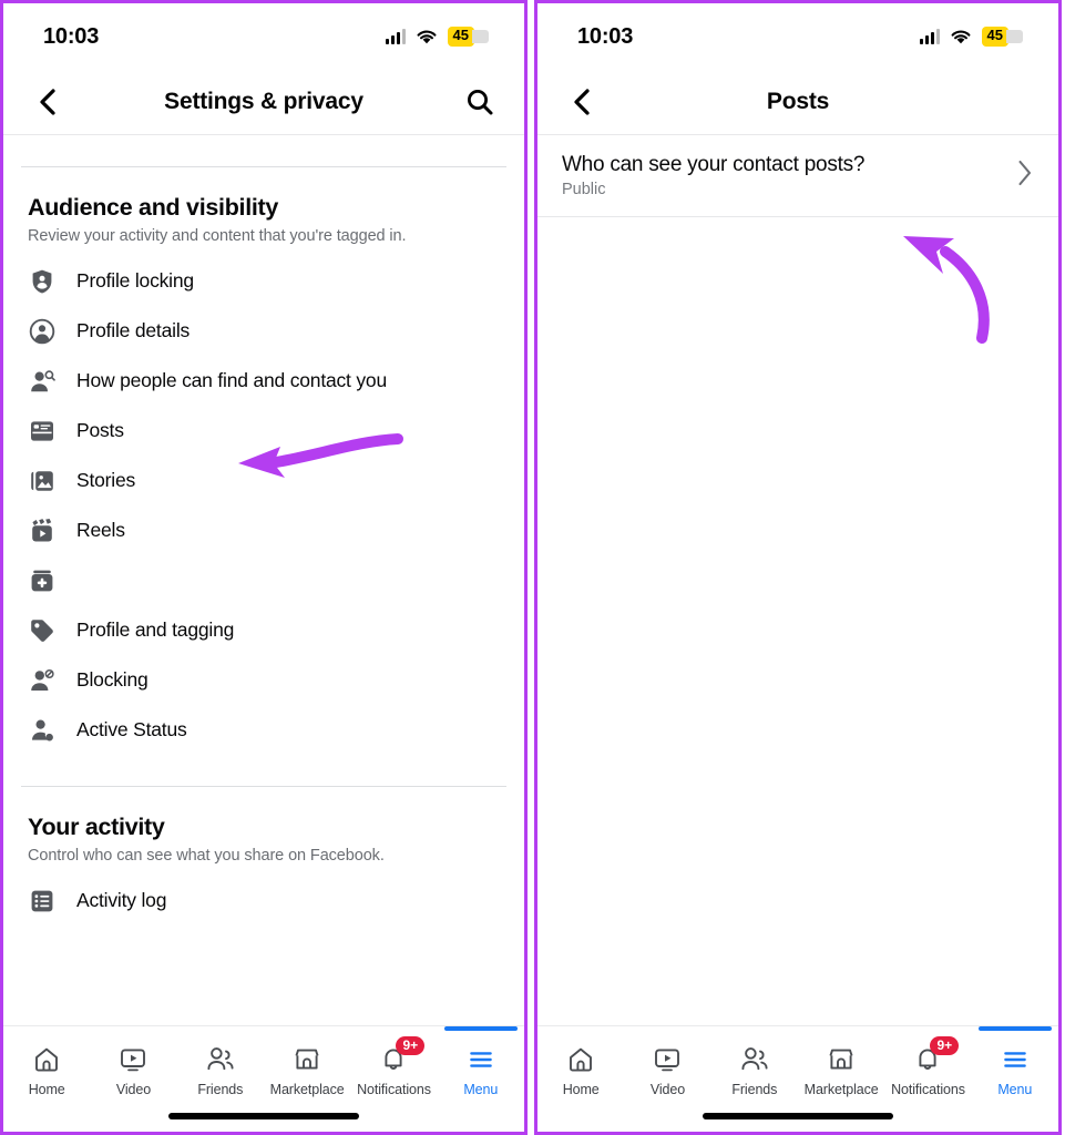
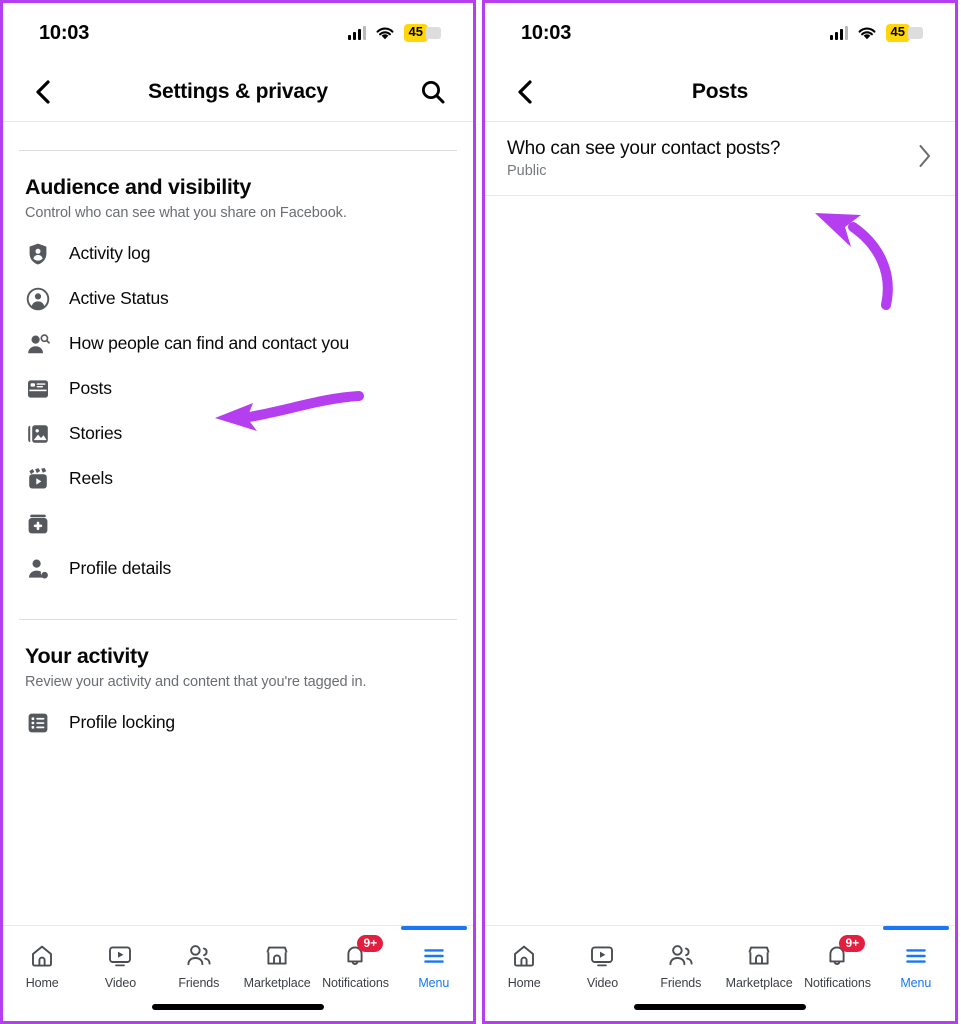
  10:03
  45
  Settings & privacy
  Audience and visibility
- Review your activity and content that you're tagged in.
+ Control who can see what you share on Facebook.
- Profile locking
+ Activity log
- Profile details
+ Active Status
  How people can find and contact you
  Posts
  Stories
  Reels
- Profile and tagging
- Blocking
- Active Status
+ Profile details
  Your activity
- Control who can see what you share on Facebook.
+ Review your activity and content that you're tagged in.
- Activity log
+ Profile locking
  Home
  Video
  Friends
  Marketplace
  9+
  Notifications
  Menu
  10:03
  45
  Posts
  Who can see your contact posts?
  Public
  Home
  Video
  Friends
  Marketplace
  9+
  Notifications
  Menu
